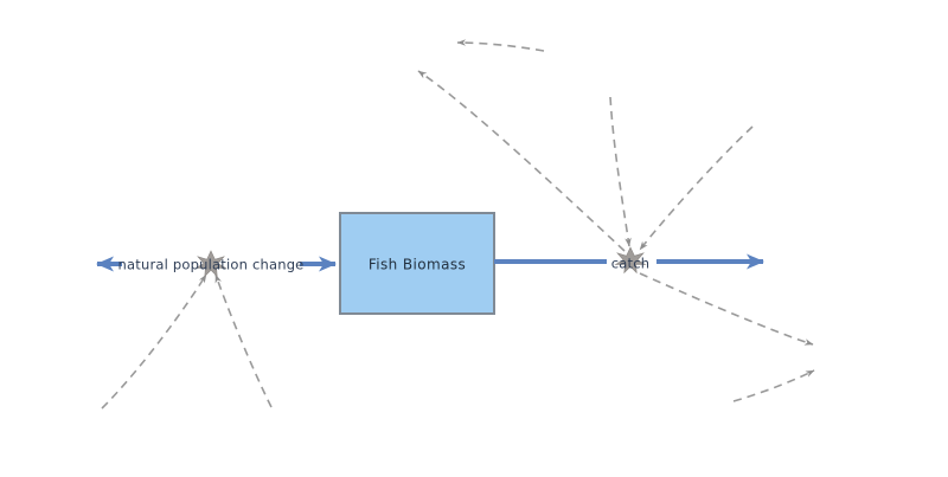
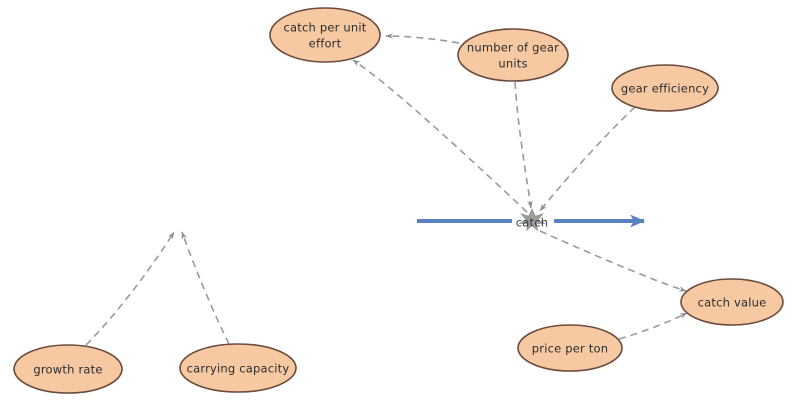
- natural population change
- Fish Biomass
  catch
+ catch per unit
+ effort
+ number of gear
+ units
+ gear efficiency
+ catch value
+ price per ton
+ growth rate
+ carrying capacity
